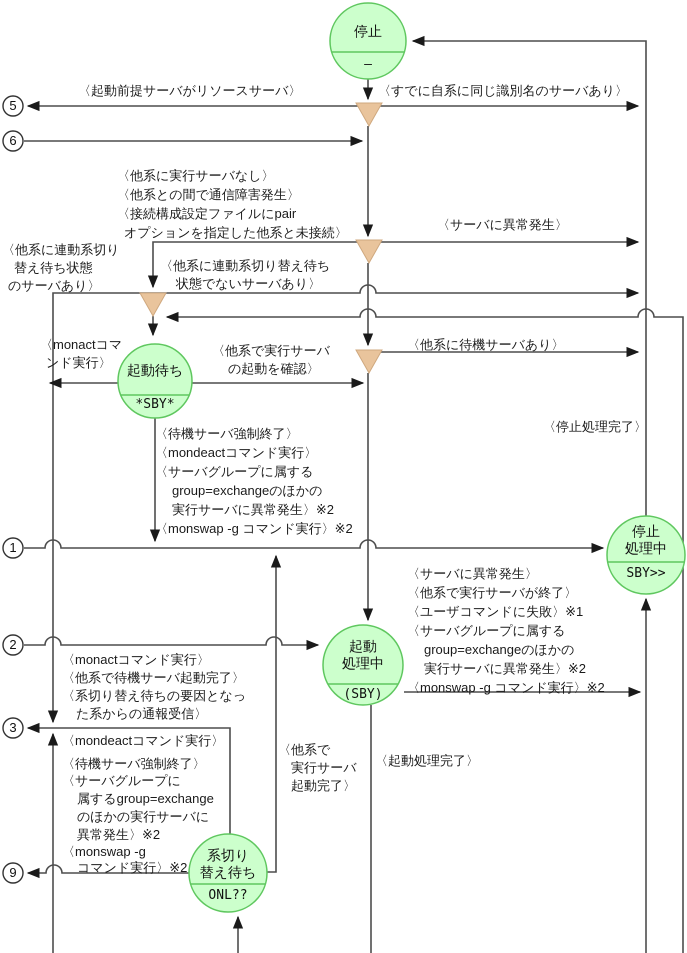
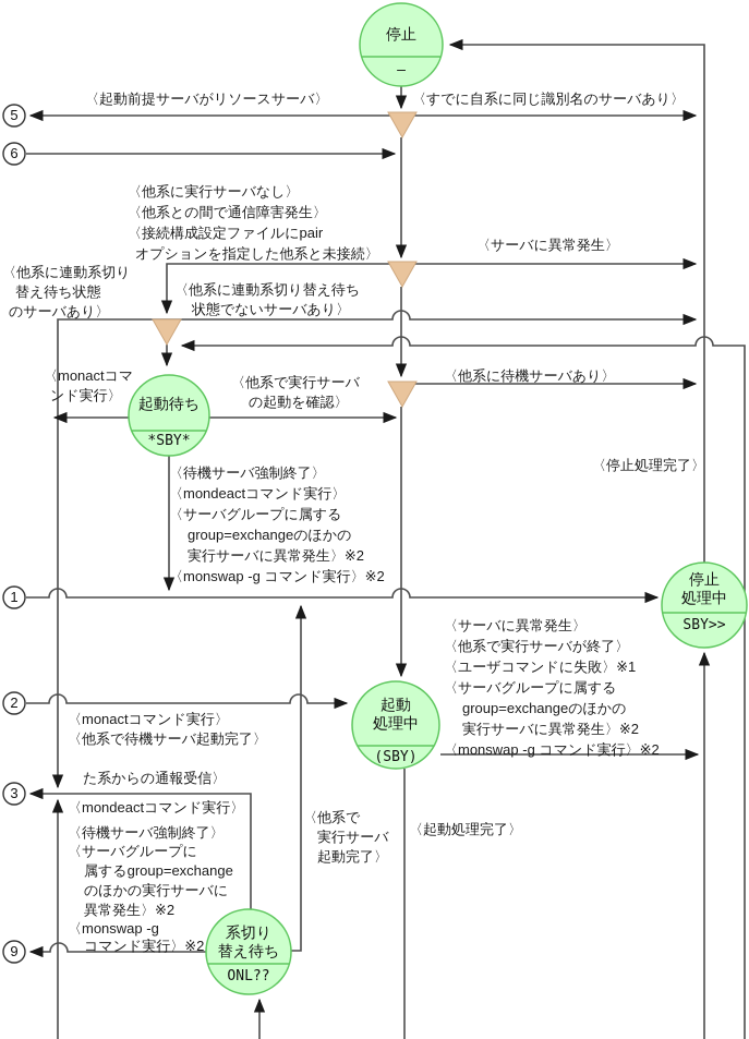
  5
  6
  1
  2
  3
  9
  停止
  —
  起動待ち
  *SBY*
  停止
  処理中
  SBY>>
  起動
  処理中
  (SBY)
  系切り
  替え待ち
  ONL??
  〈起動前提サーバがリソースサーバ〉
  〈すでに自系に同じ識別名のサーバあり〉
  〈他系に実行サーバなし〉
  〈他系との間で通信障害発生〉
  〈接続構成設定ファイルにpair
  オプションを指定した他系と未接続〉
  〈サーバに異常発生〉
  〈他系に連動系切り替え待ち
  状態でないサーバあり〉
  〈他系に連動系切り
  替え待ち状態
  のサーバあり〉
  〈他系に待機サーバあり〉
  〈monactコマ
  ンド実行〉
  〈他系で実行サーバ
  の起動を確認〉
  〈停止処理完了〉
  〈待機サーバ強制終了〉
  〈mondeactコマンド実行〉
  〈サーバグループに属する
  group=exchangeのほかの
  実行サーバに異常発生〉※2
  〈monswap -g コマンド実行〉※2
  〈サーバに異常発生〉
  〈他系で実行サーバが終了〉
  〈ユーザコマンドに失敗〉※1
  〈サーバグループに属する
  group=exchangeのほかの
  実行サーバに異常発生〉※2
  〈monswap -g コマンド実行〉※2
  〈monactコマンド実行〉
  〈他系で待機サーバ起動完了〉
- 〈系切り替え待ちの要因となっ
  た系からの通報受信〉
  〈mondeactコマンド実行〉
  〈待機サーバ強制終了〉
  〈サーバグループに
  属するgroup=exchange
  のほかの実行サーバに
  異常発生〉※2
  〈monswap -g
  コマンド実行〉※2
  〈他系で
  実行サーバ
  起動完了〉
  〈起動処理完了〉
